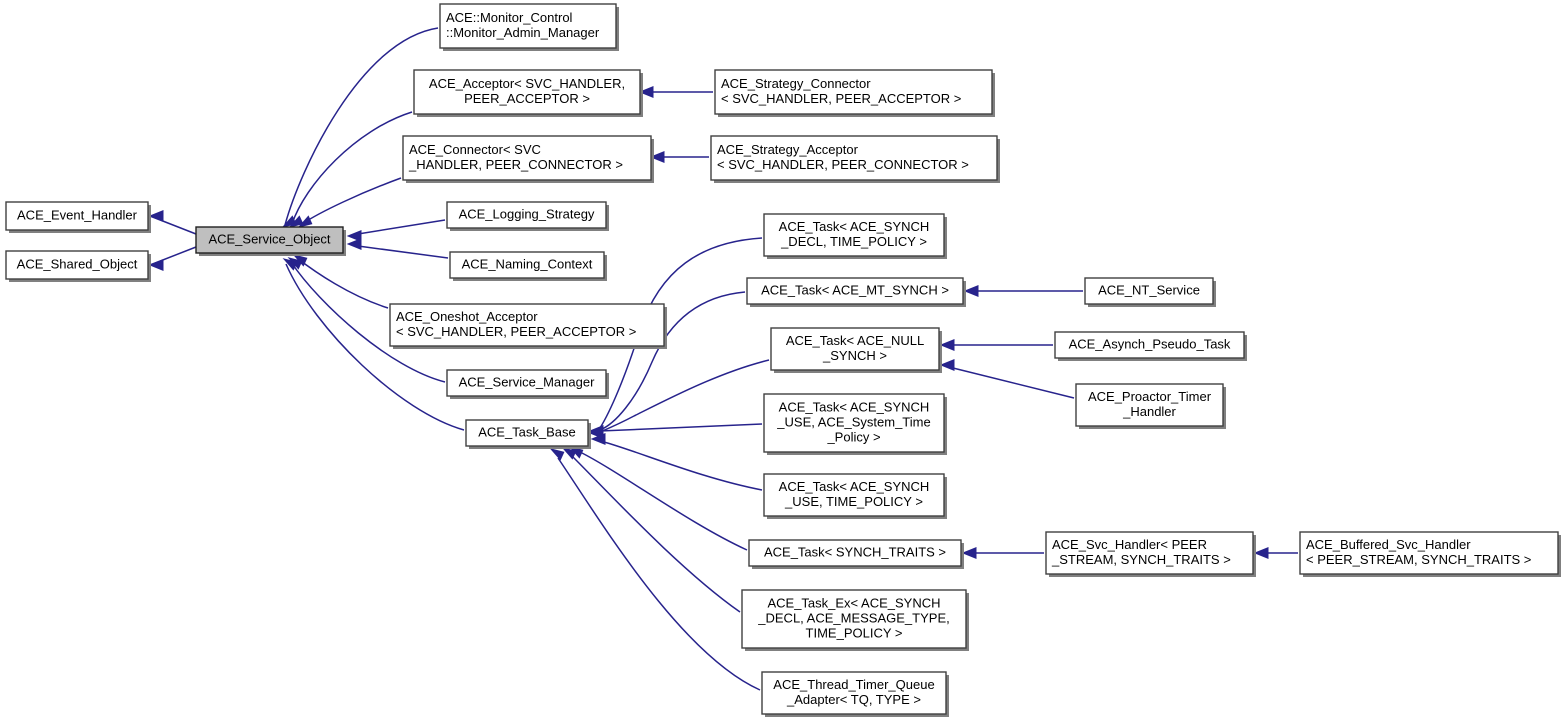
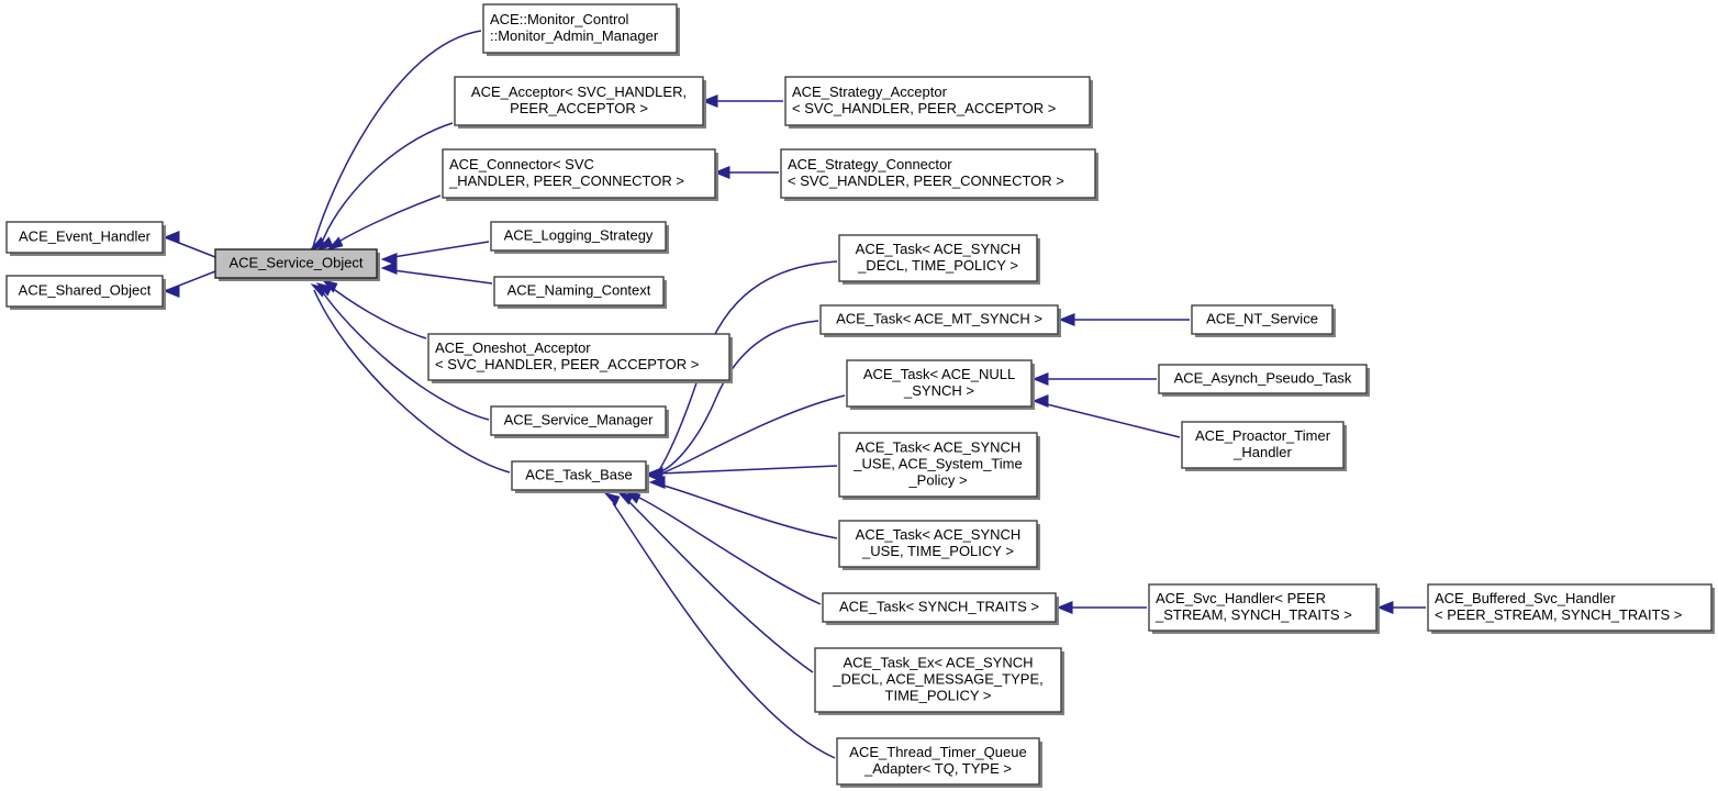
  ACE_Event_Handler
  ACE_Shared_Object
  ACE_Service_Object
  ACE::Monitor_Control
  ::Monitor_Admin_Manager
  ACE_Acceptor< SVC_HANDLER,
  PEER_ACCEPTOR >
- ACE_Strategy_Connector
+ ACE_Strategy_Acceptor
  < SVC_HANDLER, PEER_ACCEPTOR >
  ACE_Connector< SVC
  _HANDLER, PEER_CONNECTOR >
- ACE_Strategy_Acceptor
+ ACE_Strategy_Connector
  < SVC_HANDLER, PEER_CONNECTOR >
  ACE_Logging_Strategy
  ACE_Naming_Context
  ACE_Oneshot_Acceptor
  < SVC_HANDLER, PEER_ACCEPTOR >
  ACE_Service_Manager
  ACE_Task_Base
  ACE_Task< ACE_SYNCH
  _DECL, TIME_POLICY >
  ACE_Task< ACE_MT_SYNCH >
  ACE_NT_Service
  ACE_Task< ACE_NULL
  _SYNCH >
  ACE_Asynch_Pseudo_Task
  ACE_Proactor_Timer
  _Handler
  ACE_Task< ACE_SYNCH
  _USE, ACE_System_Time
  _Policy >
  ACE_Task< ACE_SYNCH
  _USE, TIME_POLICY >
  ACE_Task< SYNCH_TRAITS >
  ACE_Svc_Handler< PEER
  _STREAM, SYNCH_TRAITS >
  ACE_Buffered_Svc_Handler
  < PEER_STREAM, SYNCH_TRAITS >
  ACE_Task_Ex< ACE_SYNCH
  _DECL, ACE_MESSAGE_TYPE,
  TIME_POLICY >
  ACE_Thread_Timer_Queue
  _Adapter< TQ, TYPE >
